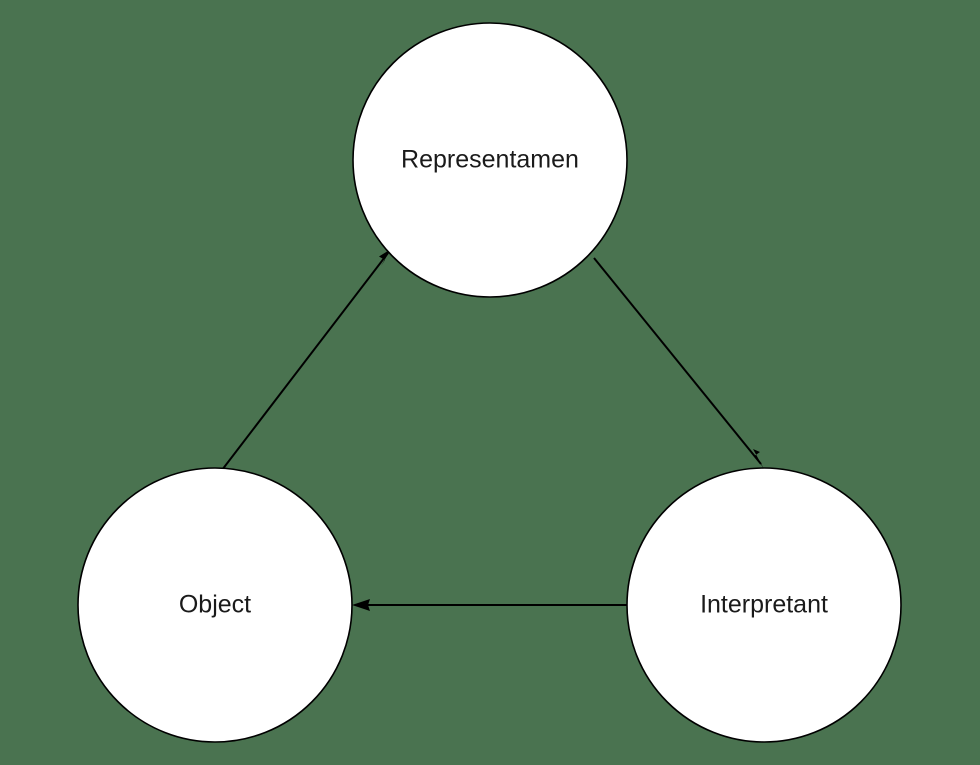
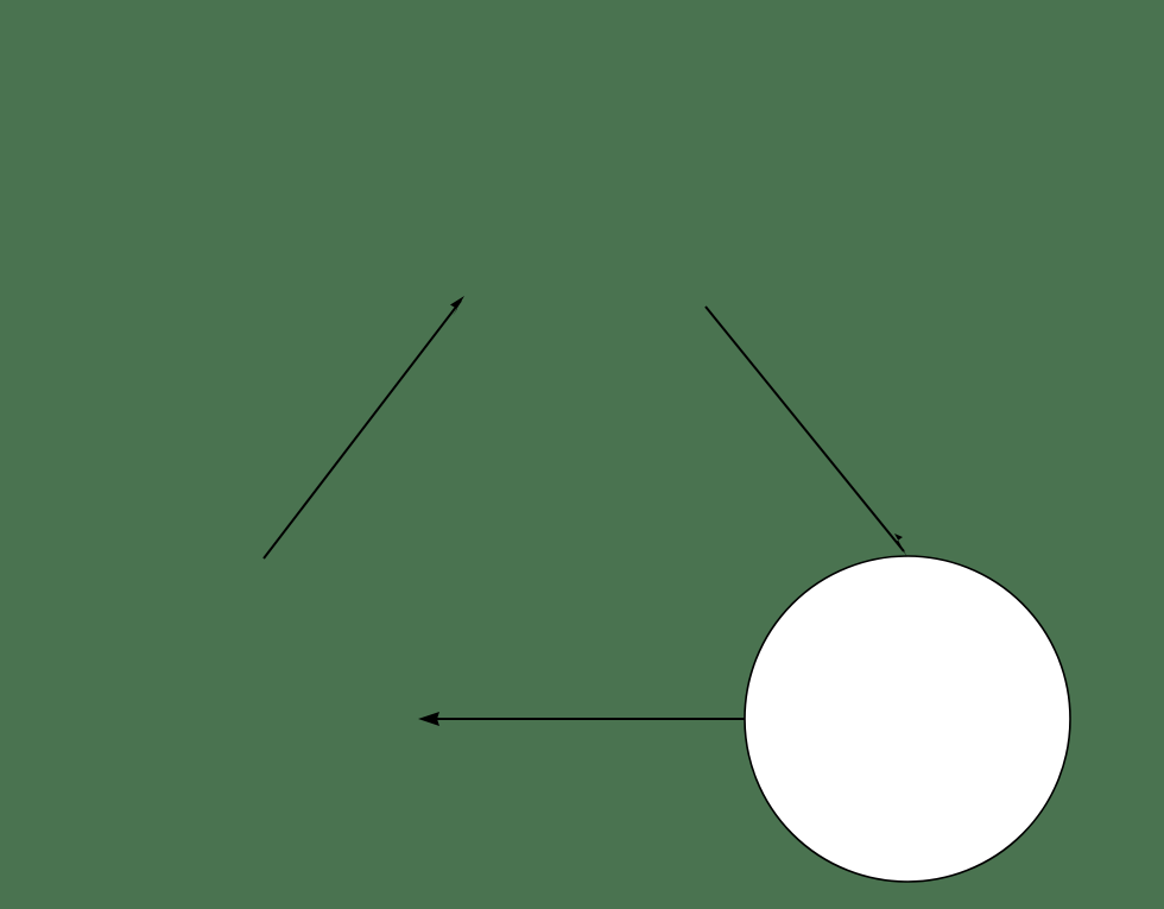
- Representamen
- Object
- Interpretant
